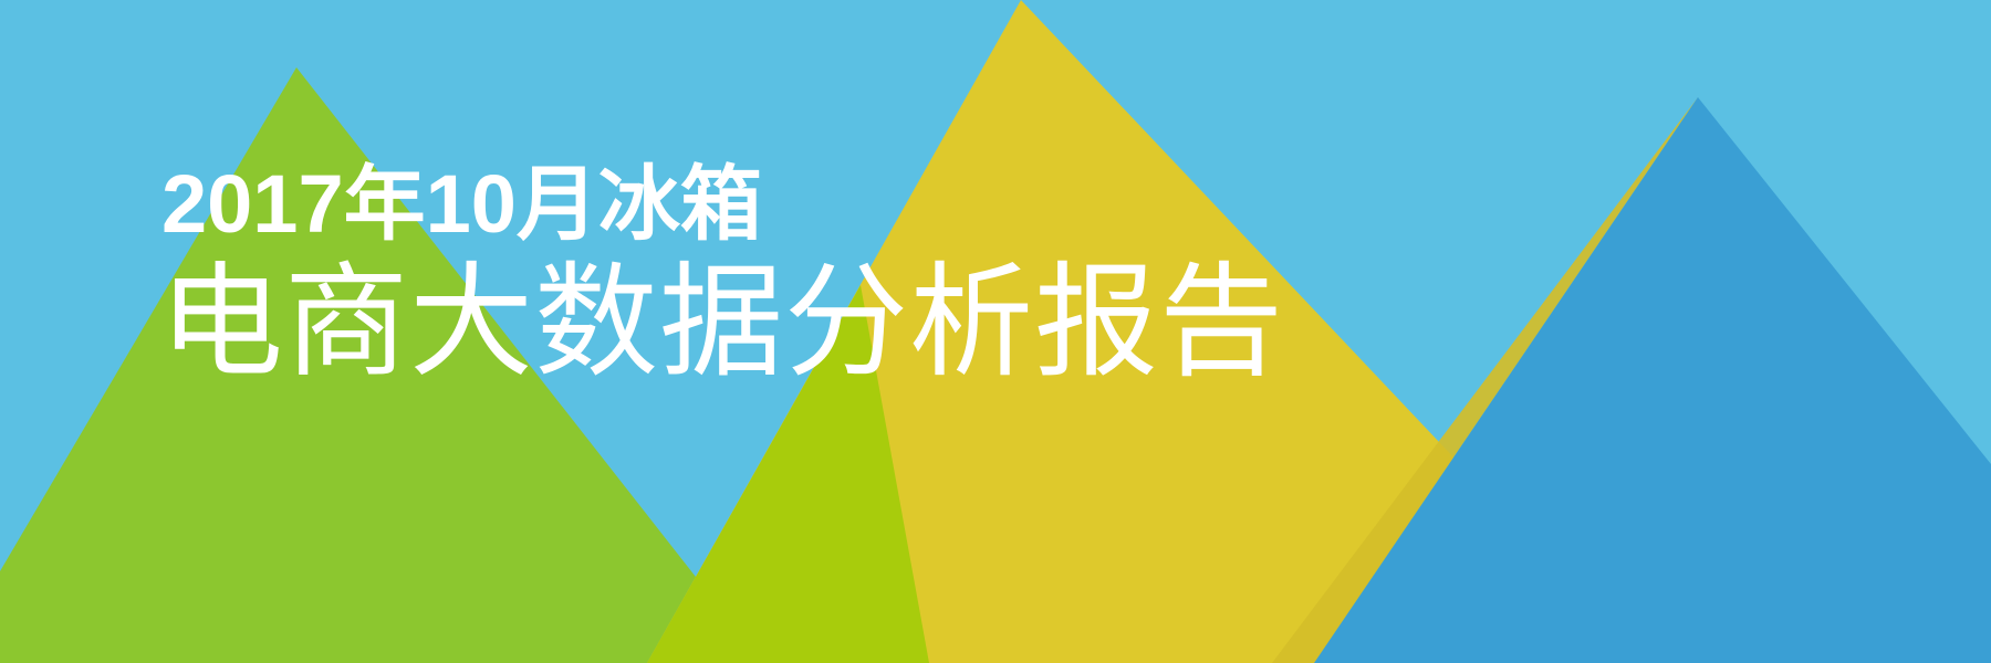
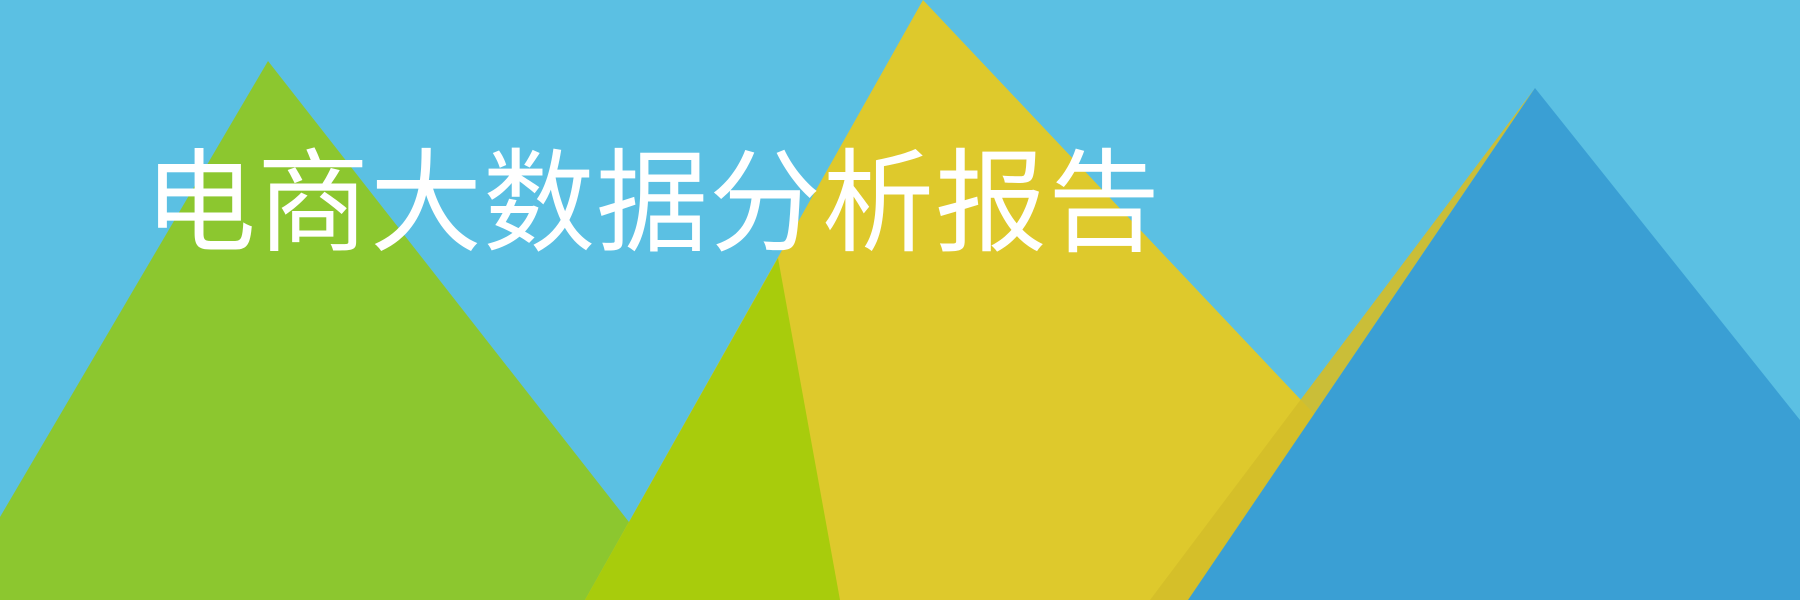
- 2017年10月冰箱
  电商大数据分析报告
